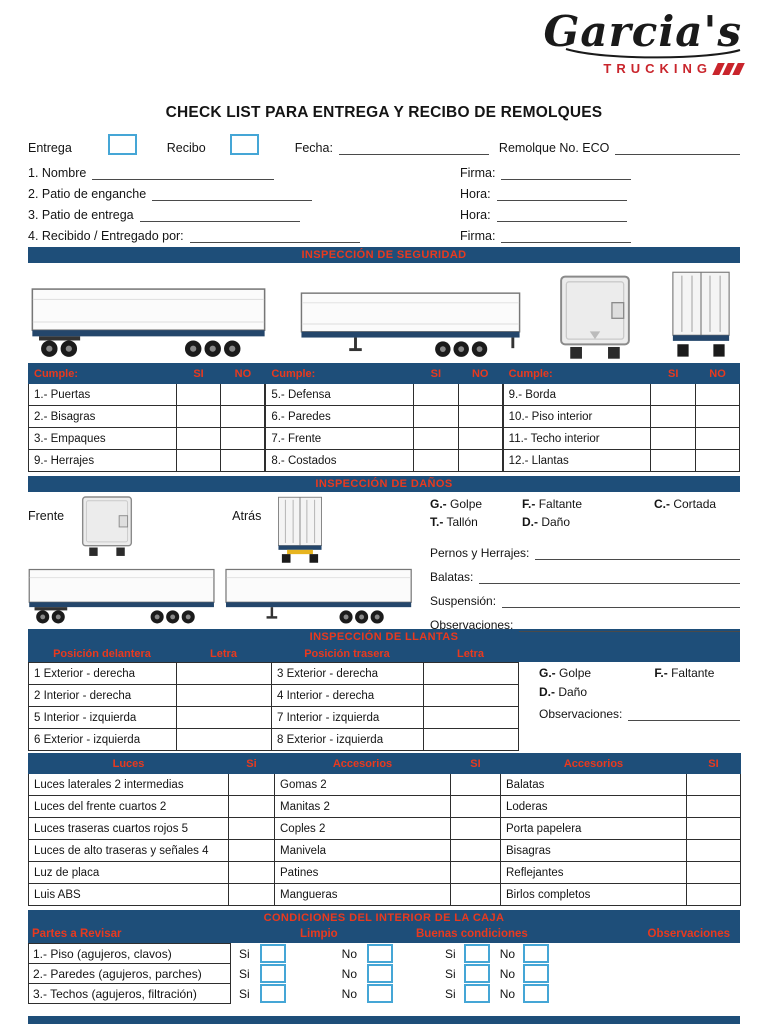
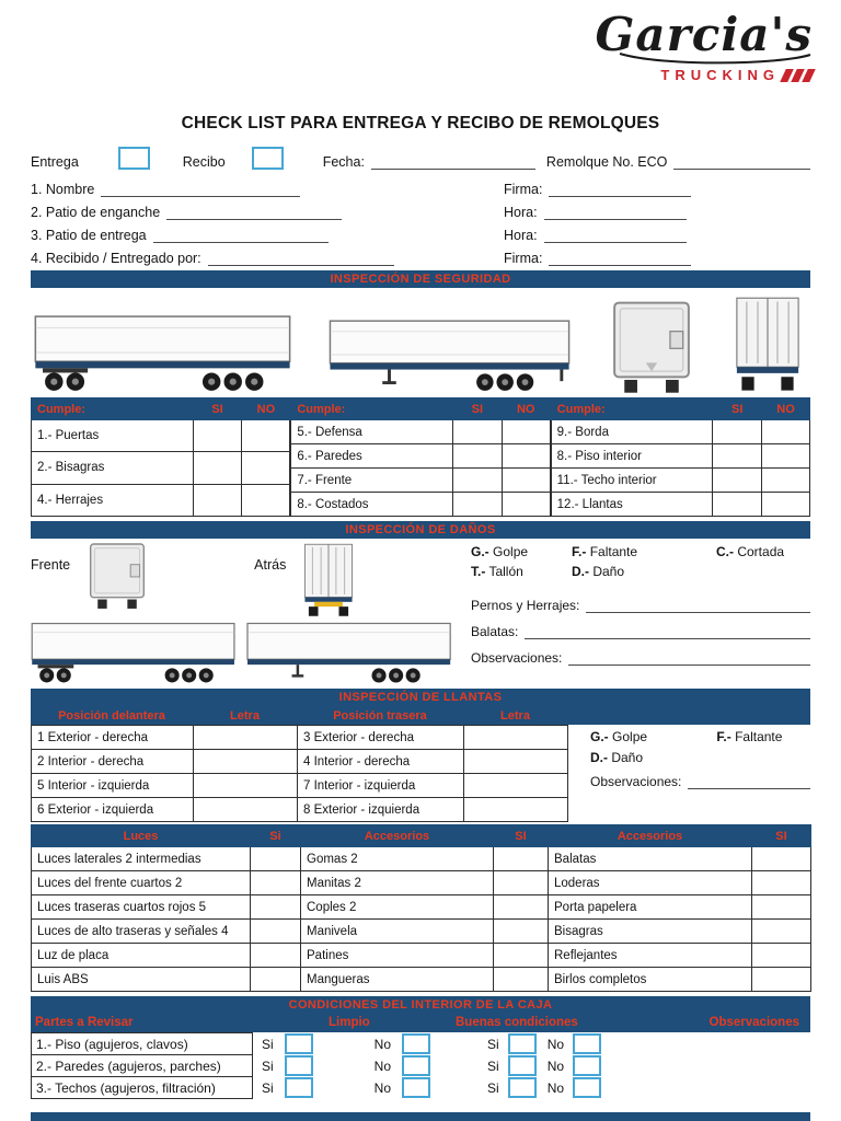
  Garcia's
  TRUCKING
  CHECK LIST PARA ENTREGA Y RECIBO DE REMOLQUES
  Entrega
  Recibo
  Fecha:
  Remolque No. ECO
  1. Nombre
  Firma:
  2. Patio de enganche
  Hora:
  3. Patio de entrega
  Hora:
  4. Recibido / Entregado por:
  Firma:
  INSPECCIÓN DE SEGURIDAD
  Cumple:	SI	NO
  1.- Puertas
  2.- Bisagras
- 3.- Empaques
- 9.- Herrajes
+ 4.- Herrajes
  Cumple:	SI	NO
  5.- Defensa
  6.- Paredes
  7.- Frente
  8.- Costados
  Cumple:	SI	NO
  9.- Borda
- 10.- Piso interior
+ 8.- Piso interior
  11.- Techo interior
  12.- Llantas
  INSPECCIÓN DE DAÑOS
  Frente
  Atrás
  G.- Golpe
  F.- Faltante
  C.- Cortada
  T.- Tallón
  D.- Daño
  Pernos y Herrajes:
  Balatas:
- Suspensión:
  Observaciones:
  INSPECCIÓN DE LLANTAS
  Posición delantera
  Letra
  Posición trasera
  Letra
  1 Exterior - derecha		3 Exterior - derecha
  2 Interior - derecha		4 Interior - derecha
  5 Interior - izquierda		7 Interior - izquierda
  6 Exterior - izquierda		8 Exterior - izquierda
  G.- Golpe F.- Faltante
  D.- Daño
  Observaciones:
  Luces	Si	Accesorios	SI	Accesorios	SI
  Luces laterales 2 intermedias		Gomas 2		Balatas
  Luces del frente cuartos 2		Manitas 2		Loderas
  Luces traseras cuartos rojos 5		Coples 2		Porta papelera
  Luces de alto traseras y señales 4		Manivela		Bisagras
  Luz de placa		Patines		Reflejantes
  Luis ABS		Mangueras		Birlos completos
  CONDICIONES DEL INTERIOR DE LA CAJA
  Partes a Revisar
  Limpio
  Buenas condiciones
  Observaciones
  1.- Piso (agujeros, clavos)
  Si
  No
  Si
  No
  2.- Paredes (agujeros, parches)
  Si
  No
  Si
  No
  3.- Techos (agujeros, filtración)
  Si
  No
  Si
  No
